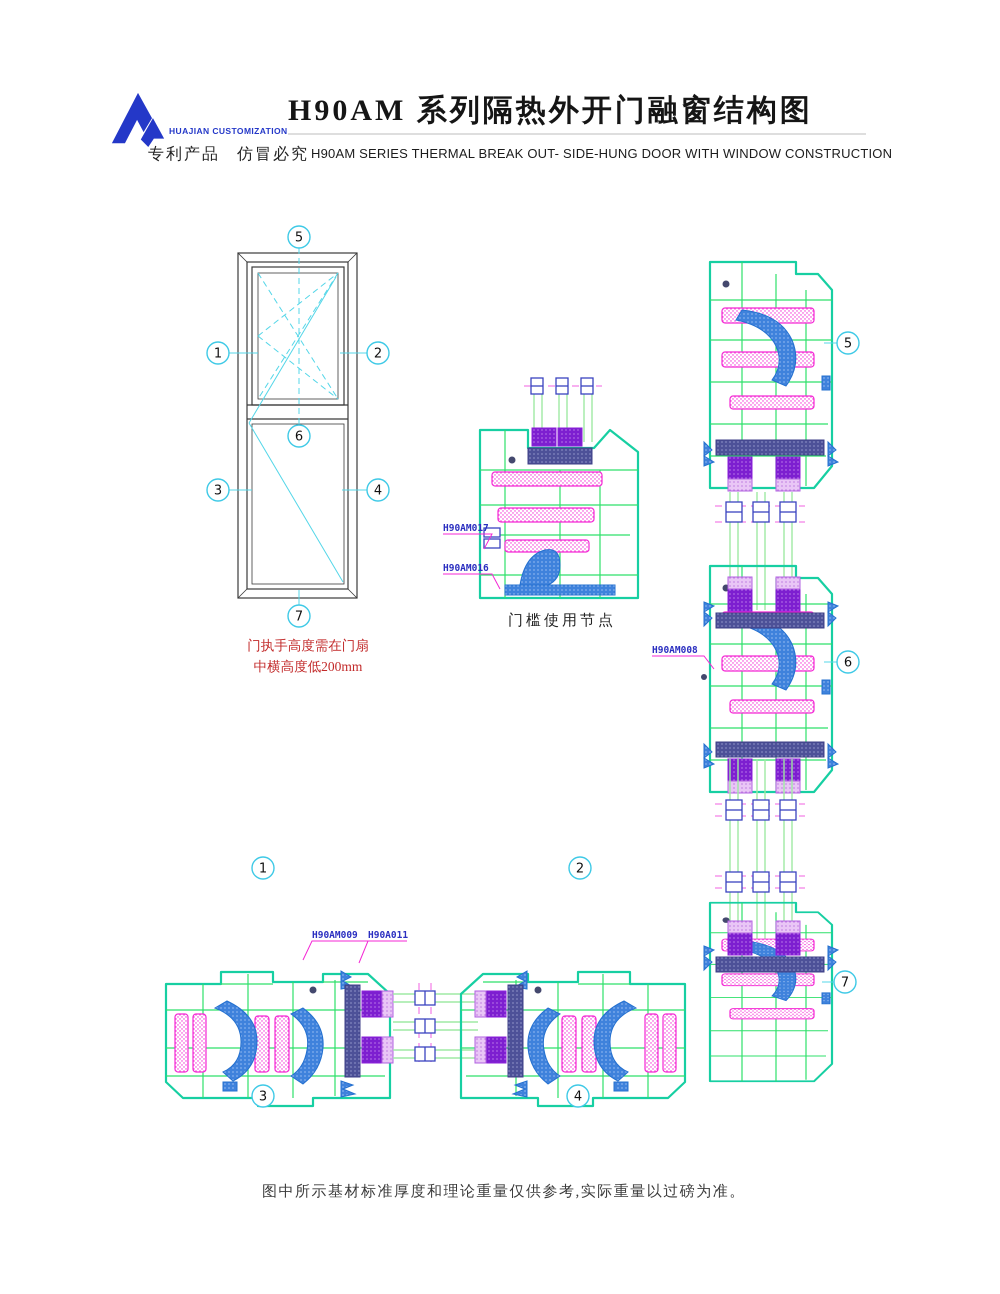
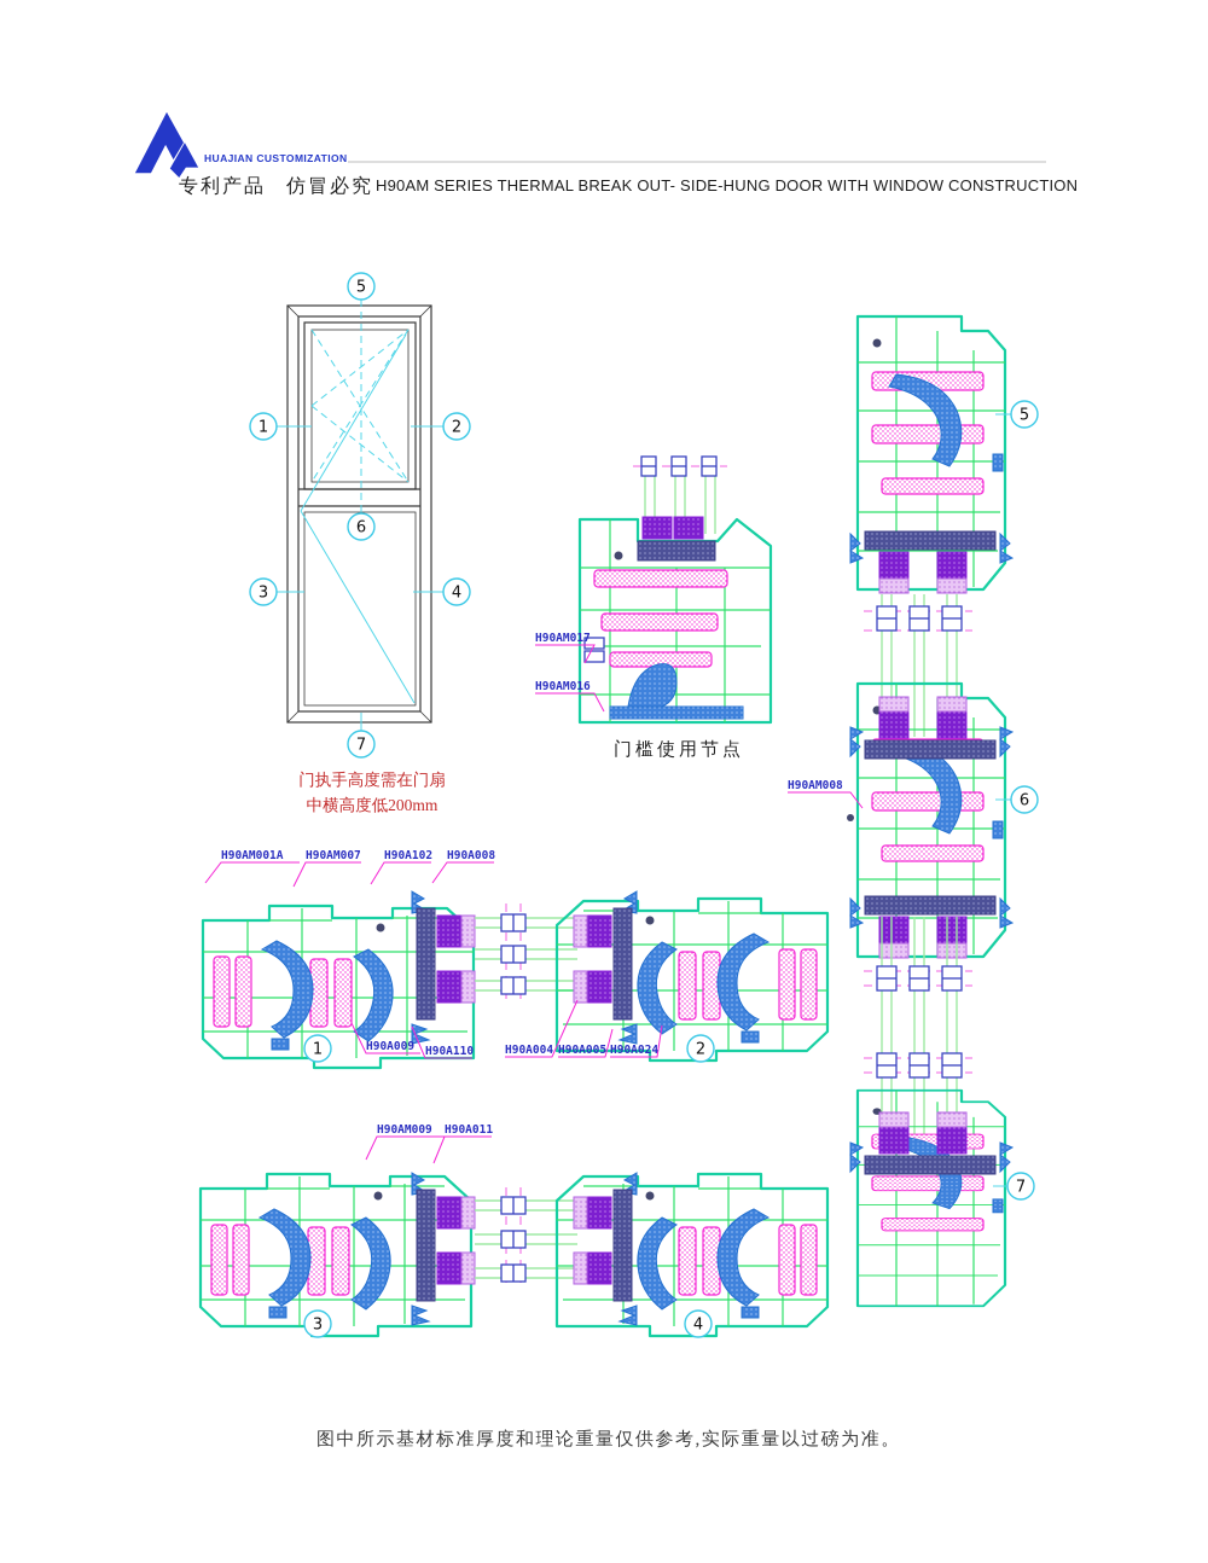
  HUAJIAN CUSTOMIZATION
- H90AM 系列隔热外开门融窗结构图
  专利产品
  仿冒必究
  H90AM SERIES THERMAL BREAK OUT- SIDE-HUNG DOOR WITH WINDOW CONSTRUCTION
  门执手高度需在门扇
  中横高度低200mm
  图中所示基材标准厚度和理论重量仅供参考,实际重量以过磅为准。
  5
  1
  2
  6
  3
  4
  7
  H90AM017
  H90AM016
  门槛使用节点
  H90AM008
  5
  6
  7
+ H90AM001A
+ H90AM007
+ H90A102
+ H90A008
+ H90A009
+ H90A110
+ H90A004
+ H90A005
+ H90A024
  1
  2
  H90AM009
  H90A011
  3
  4
